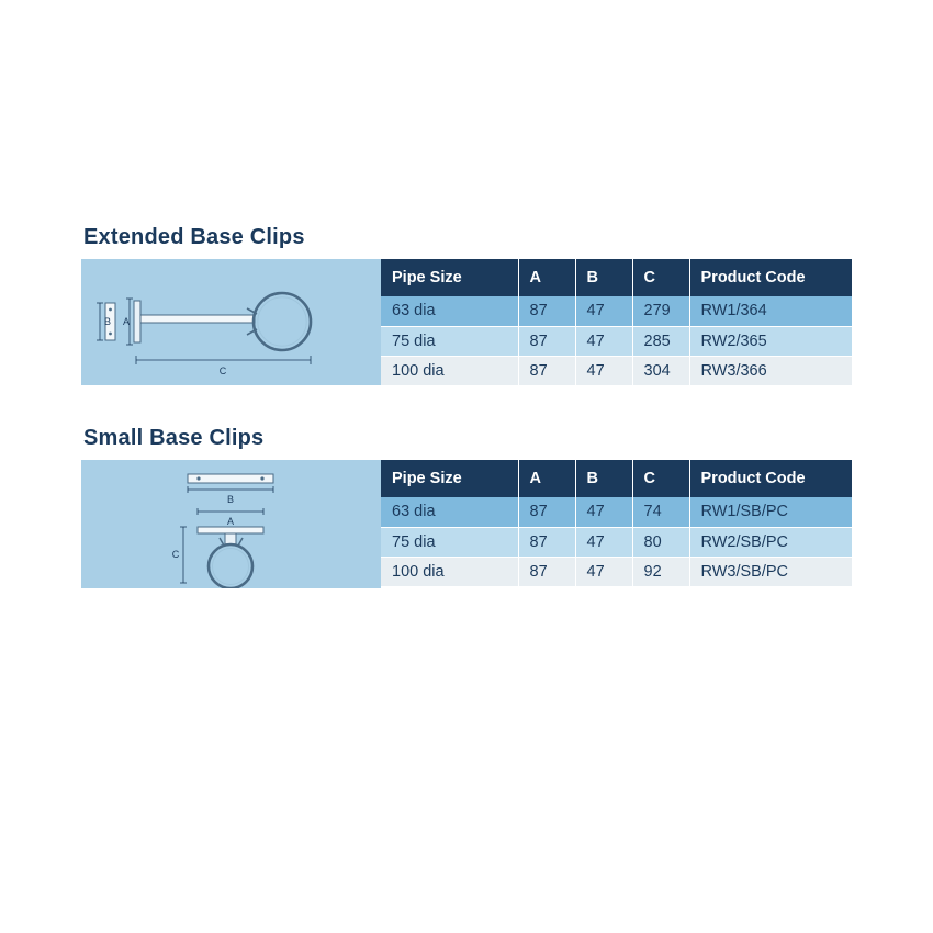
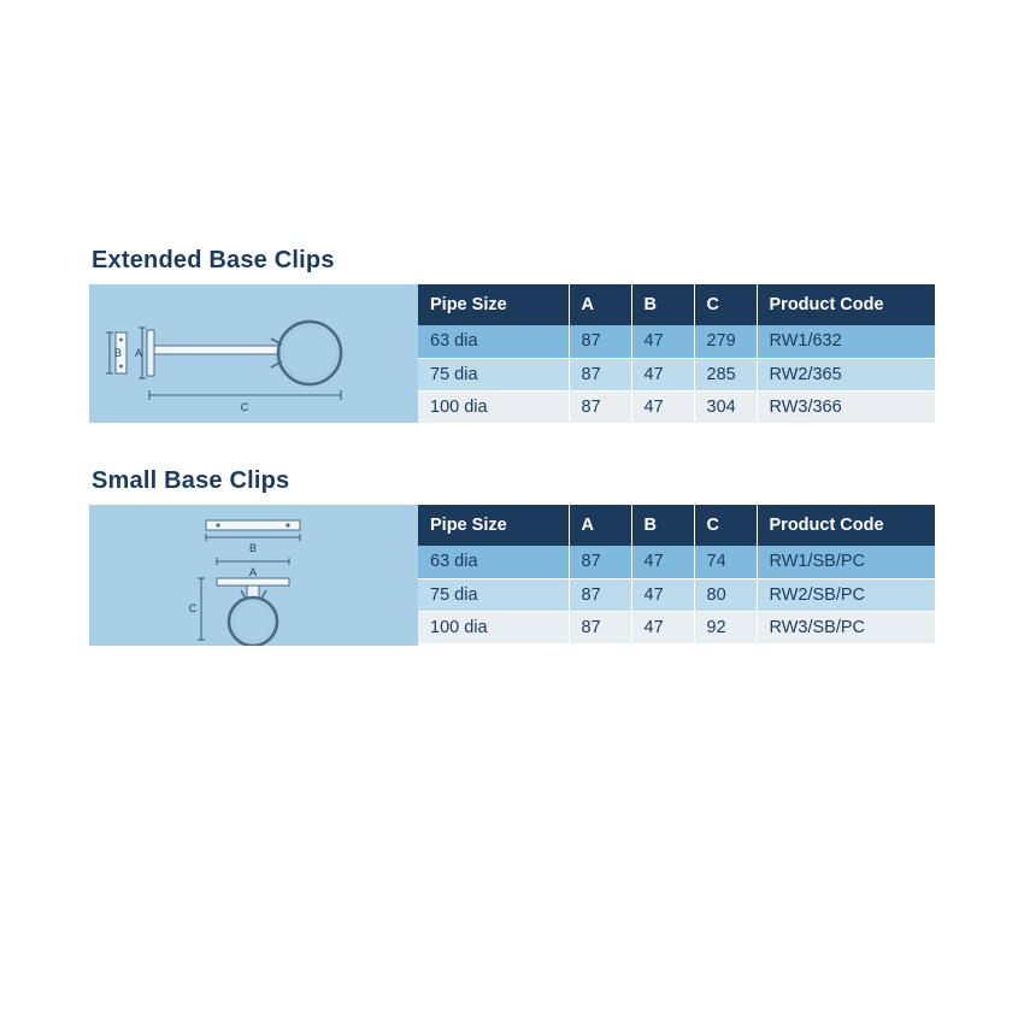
  Extended Base Clips
  B
  A
  C
  Pipe Size	A	B	C	Product Code
- 63 dia	87	47	279	RW1/364
+ 63 dia	87	47	279	RW1/632
  75 dia	87	47	285	RW2/365
  100 dia	87	47	304	RW3/366
  Small Base Clips
  B
  A
  C
  Pipe Size	A	B	C	Product Code
  63 dia	87	47	74	RW1/SB/PC
  75 dia	87	47	80	RW2/SB/PC
  100 dia	87	47	92	RW3/SB/PC
